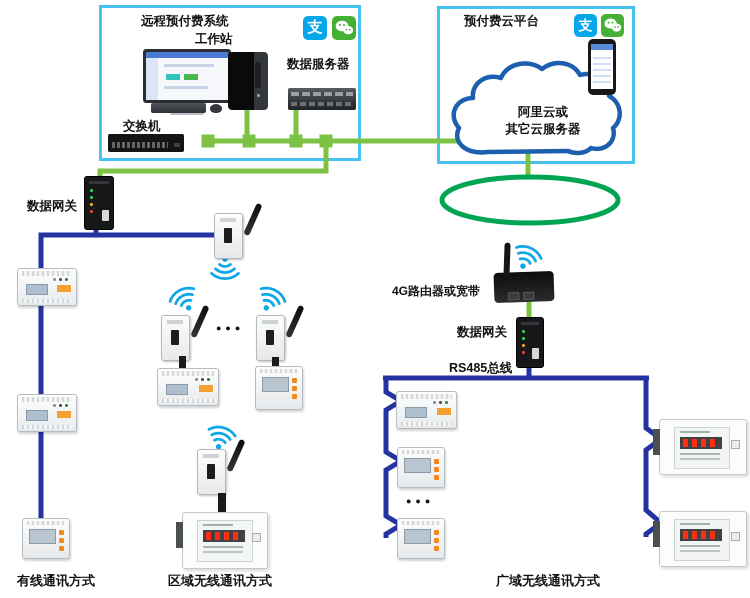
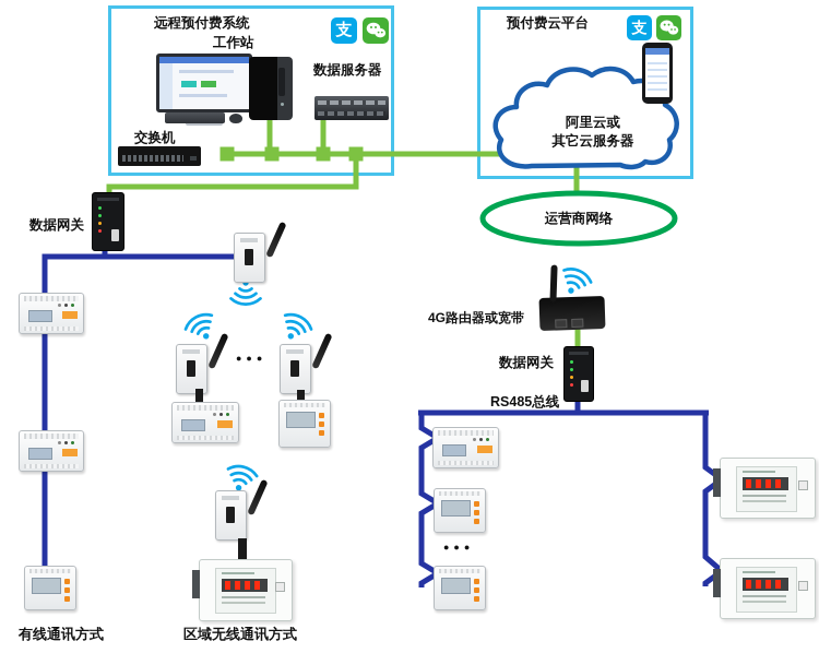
  远程预付费系统
  工作站
  支
  数据服务器
  交换机
  预付费云平台
  支
  阿里云或
  其它云服务器
+ 运营商网络
  数据网关
  ●●●
  4G路由器或宽带
  数据网关
  RS485总线
  ●●●
  有线通讯方式
  区域无线通讯方式
- 广域无线通讯方式
